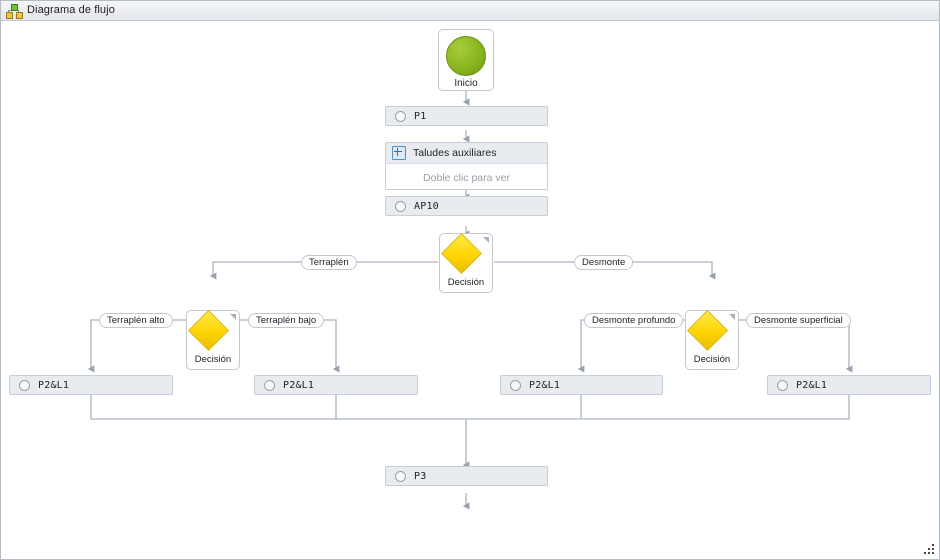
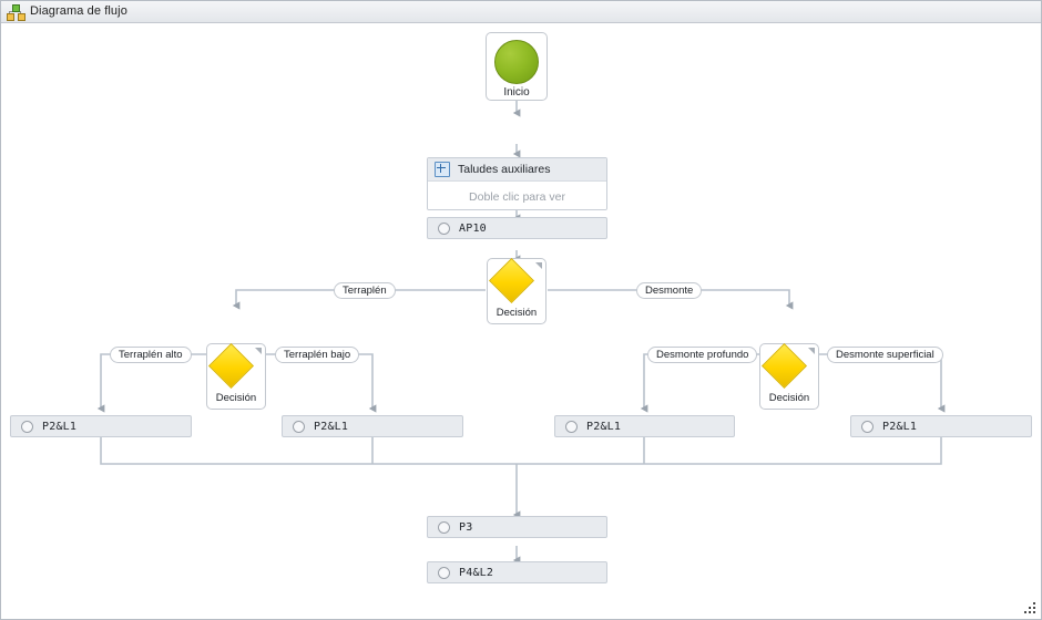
  Diagrama de flujo
  Inicio
- P1
  Taludes auxiliares
  Doble clic para ver
  AP10
  Decisión
  Decisión
  Decisión
  Terraplén
  Desmonte
  Terraplén alto
  Terraplén bajo
  Desmonte profundo
  Desmonte superficial
  P2&L1
  P2&L1
  P2&L1
  P2&L1
  P3
+ P4&L2
